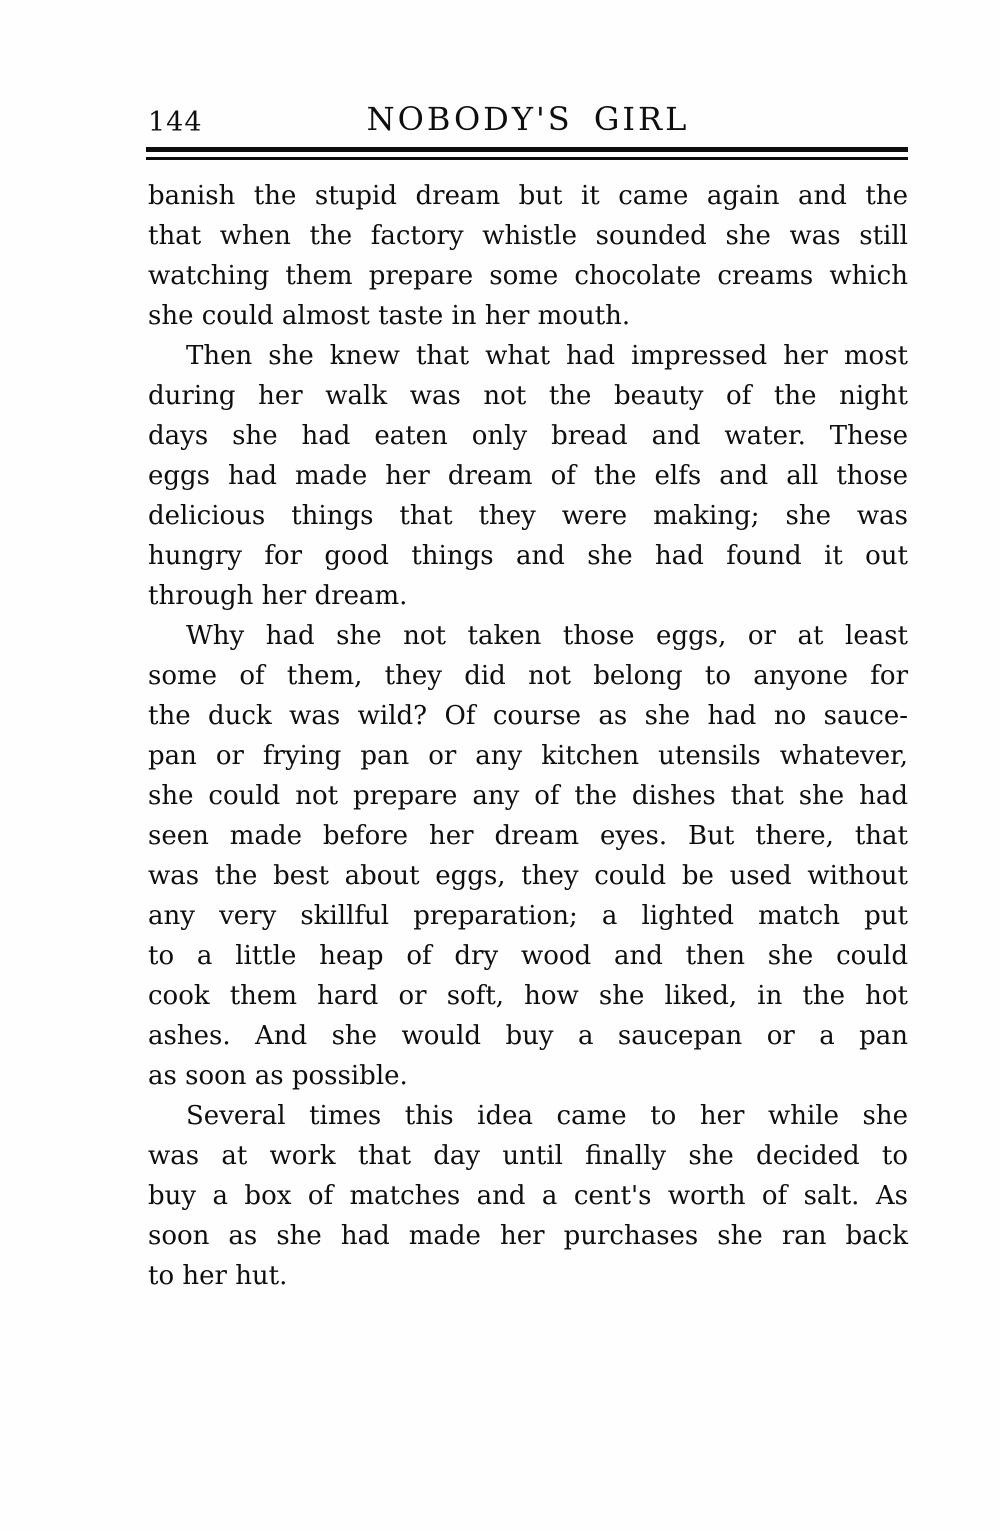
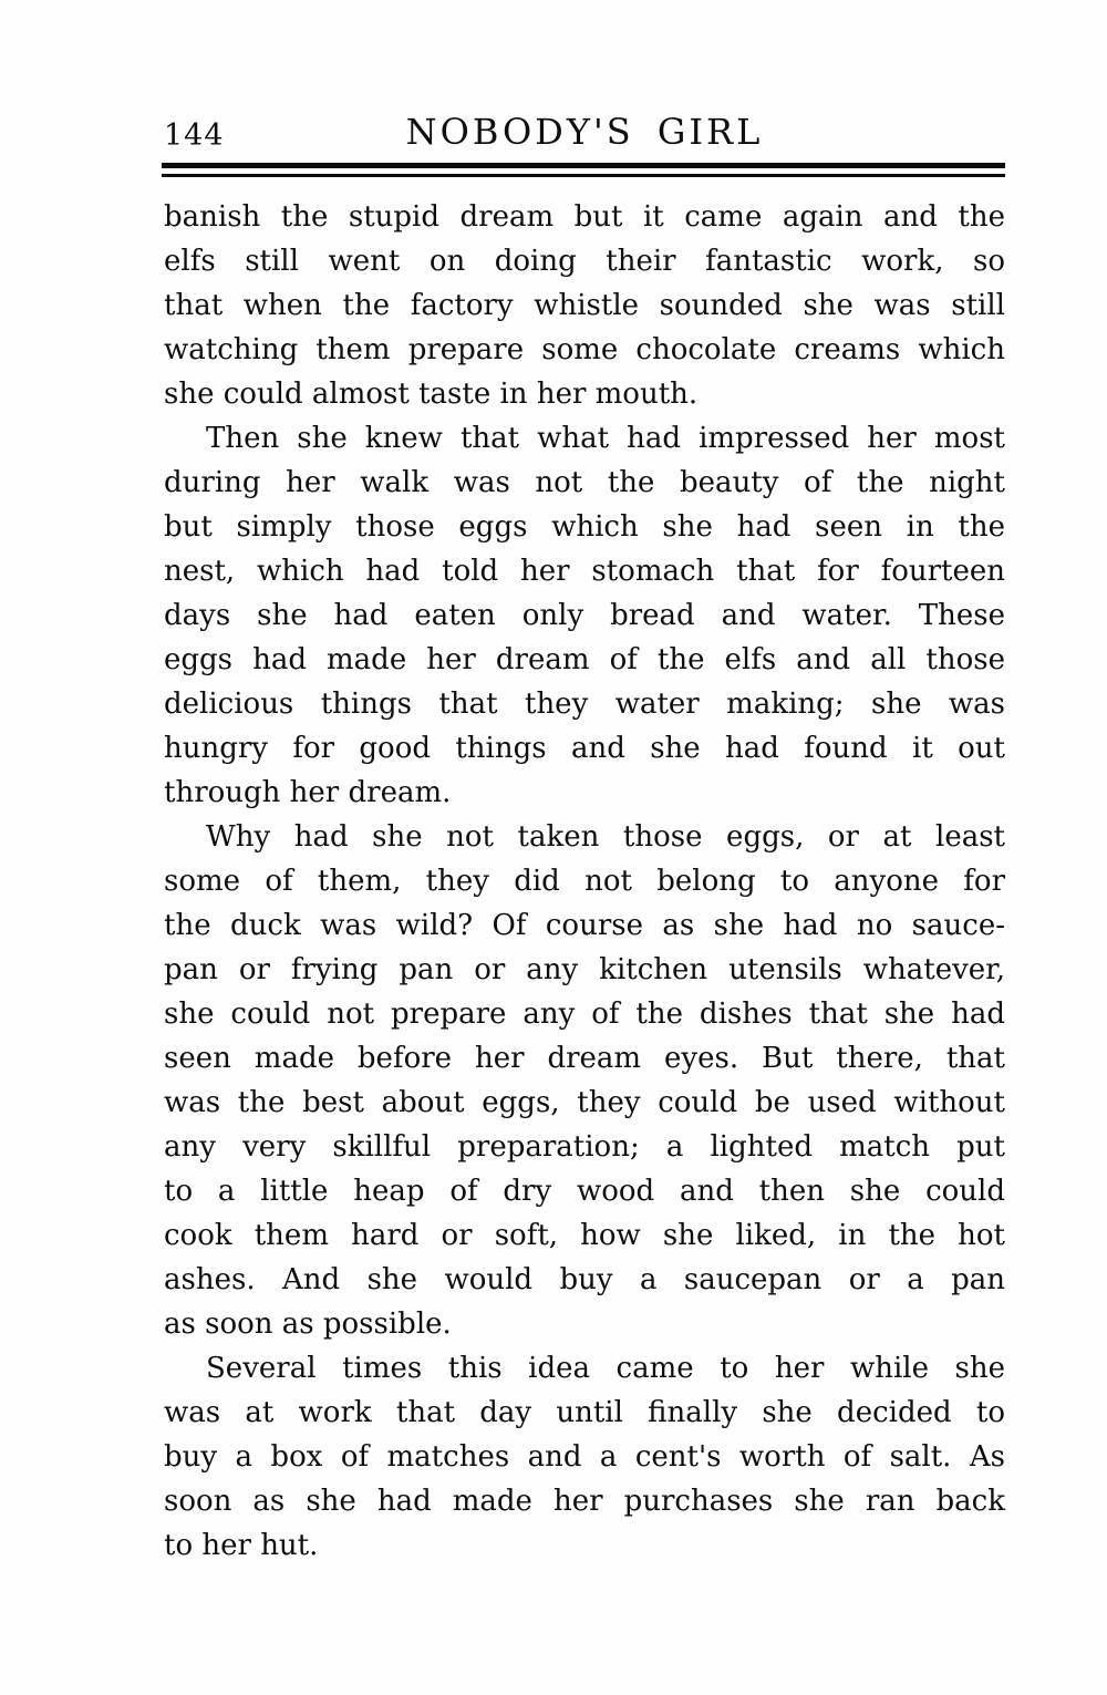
  144
  NOBODY'S GIRL
  banish the stupid dream but it came again and the
+ elfs still went on doing their fantastic work, so
  that when the factory whistle sounded she was still
  watching them prepare some chocolate creams which
  she could almost taste in her mouth.
  Then she knew that what had impressed her most
  during her walk was not the beauty of the night
+ but simply those eggs which she had seen in the
+ nest, which had told her stomach that for fourteen
  days she had eaten only bread and water. These
  eggs had made her dream of the elfs and all those
- delicious things that they were making; she was
+ delicious things that they water making; she was
  hungry for good things and she had found it out
  through her dream.
  Why had she not taken those eggs, or at least
  some of them, they did not belong to anyone for
  the duck was wild? Of course as she had no sauce-
  pan or frying pan or any kitchen utensils whatever,
  she could not prepare any of the dishes that she had
  seen made before her dream eyes. But there, that
  was the best about eggs, they could be used without
  any very skillful preparation; a lighted match put
  to a little heap of dry wood and then she could
  cook them hard or soft, how she liked, in the hot
  ashes. And she would buy a saucepan or a pan
  as soon as possible.
  Several times this idea came to her while she
  was at work that day until finally she decided to
  buy a box of matches and a cent's worth of salt. As
  soon as she had made her purchases she ran back
  to her hut.
